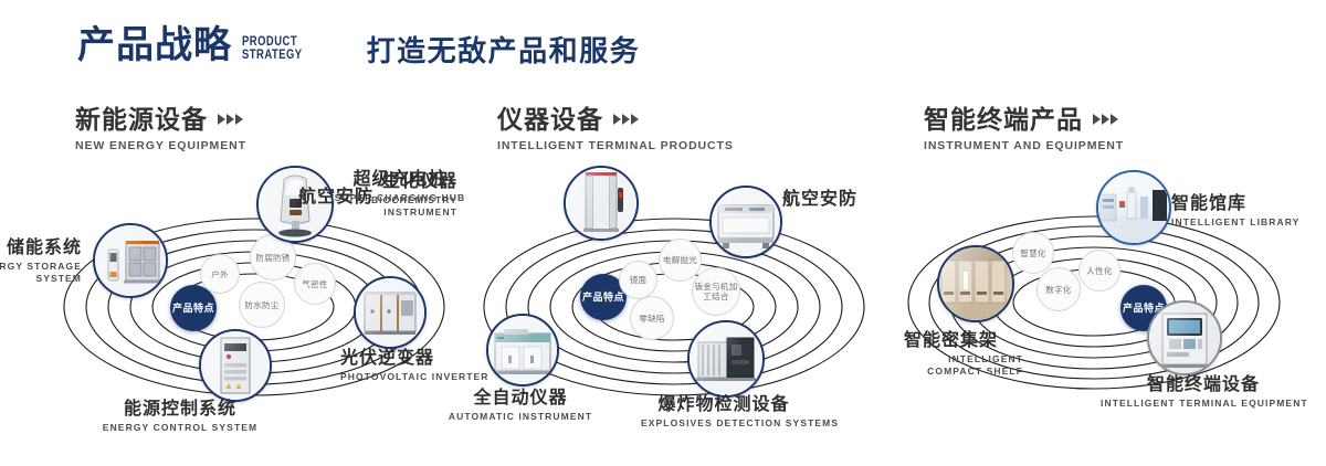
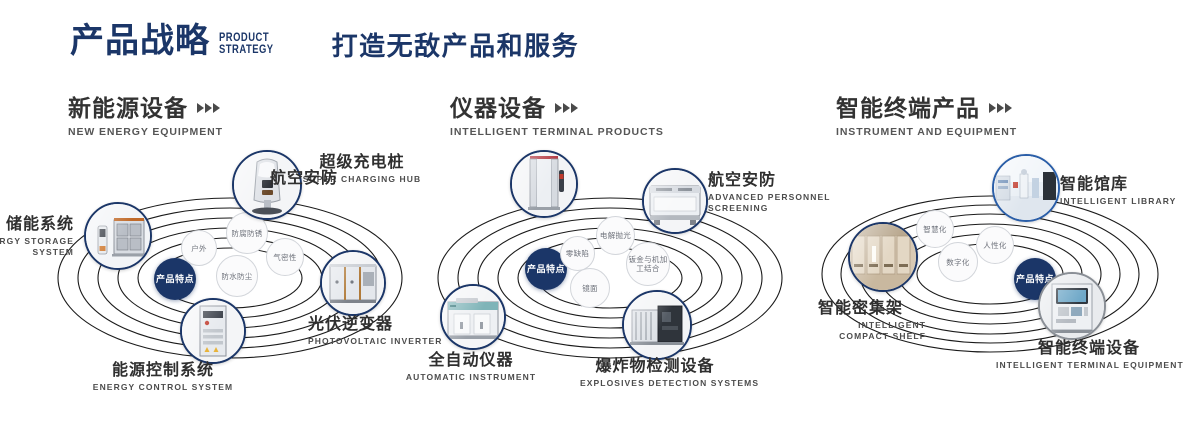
  产品战略
  PRODUCT
  STRATEGY
  打造无敌产品和服务
  新能源设备
  NEW ENERGY EQUIPMENT
  仪器设备
  INTELLIGENT TERMINAL PRODUCTS
  智能终端产品
  INSTRUMENT AND EQUIPMENT
  产品特点
  户外
  防腐防锈
  防水防尘
  气密性
  储能系统
  RGY STORAGE SYSTEM
  超级充电桩
  SUPER CHARGING HUB
  光伏逆变器
  PHOTOVOLTAIC INVERTER
  能源控制系统
  ENERGY CONTROL SYSTEM
  产品特点
- 镜面
+ 零缺陷
  电解抛光
- 零缺陷
+ 镜面
  钣金与机加工结合
- 生化仪器
- BIOCHEMISTRY INSTRUMENT
  航空安防
  航空安防
+ ADVANCED PERSONNEL SCREENING
  爆炸物检测设备
  EXPLOSIVES DETECTION SYSTEMS
  全自动仪器
  AUTOMATIC INSTRUMENT
  智慧化
  数字化
  人性化
  智能馆库
  INTELLIGENT LIBRARY
  智能终端设备
  INTELLIGENT TERMINAL EQUIPMENT
  智能密集架
  INTELLIGENT COMPACT SHELF
